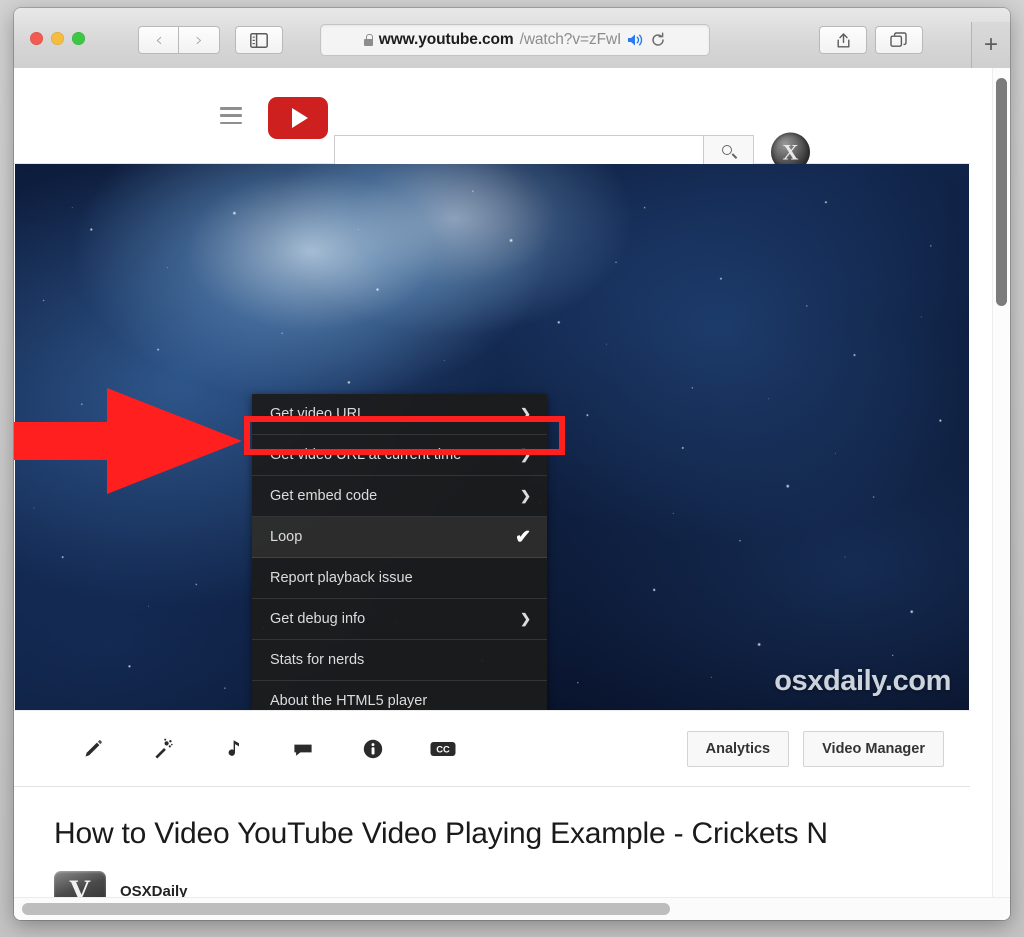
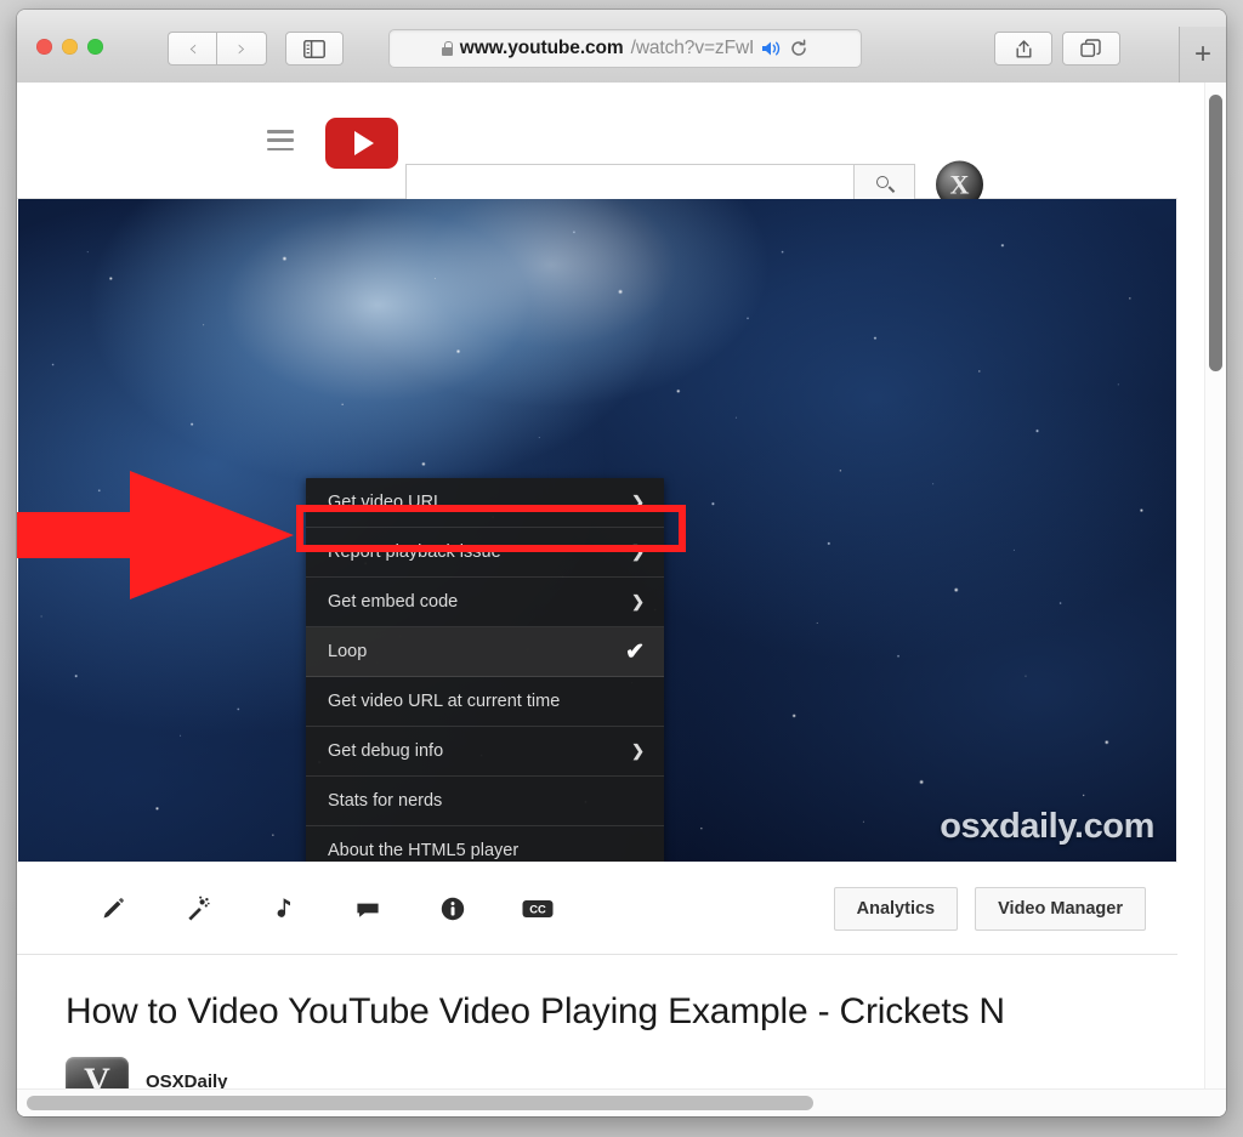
  ‹
  ›
  www.youtube.com
  /watch?v=zFwI
  +
  X
  osxdaily.com
  Get video URL
  ❯
- Get video URL at current time
+ Report playback issue
  ❯
  Get embed code
  ❯
  Loop
  ✔
- Report playback issue
+ Get video URL at current time
  Get debug info
  ❯
  Stats for nerds
  About the HTML5 player
  CC
  Analytics
  Video Manager
  How to Video YouTube Video Playing Example - Crickets N
  V
  OSXDaily
